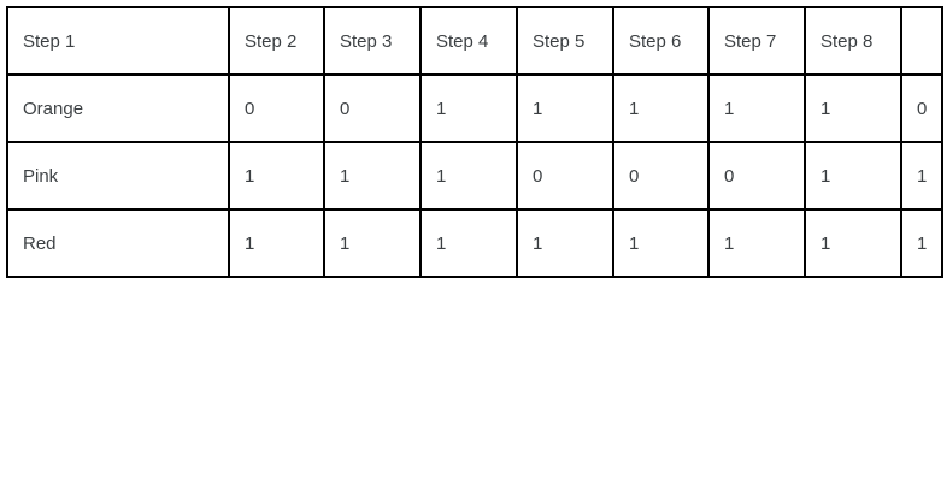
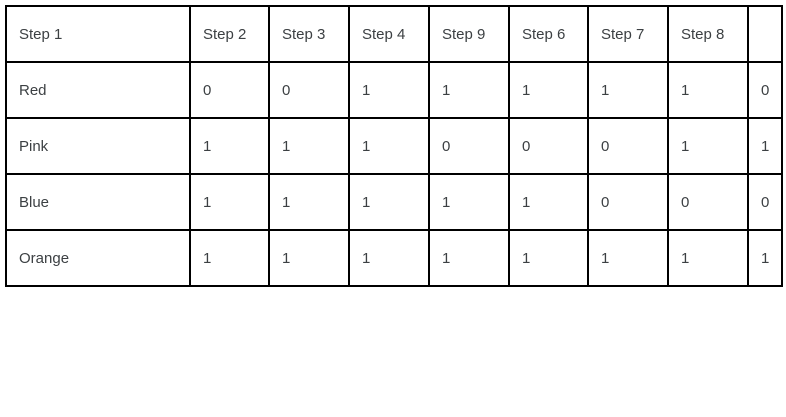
- Step 1	Step 2	Step 3	Step 4	Step 5	Step 6	Step 7	Step 8
+ Step 1	Step 2	Step 3	Step 4	Step 9	Step 6	Step 7	Step 8
- Orange	0	0	1	1	1	1	1	0
+ Red	0	0	1	1	1	1	1	0
  Pink	1	1	1	0	0	0	1	1
+ Blue	1	1	1	1	1	0	0	0
- Red	1	1	1	1	1	1	1	1
+ Orange	1	1	1	1	1	1	1	1
